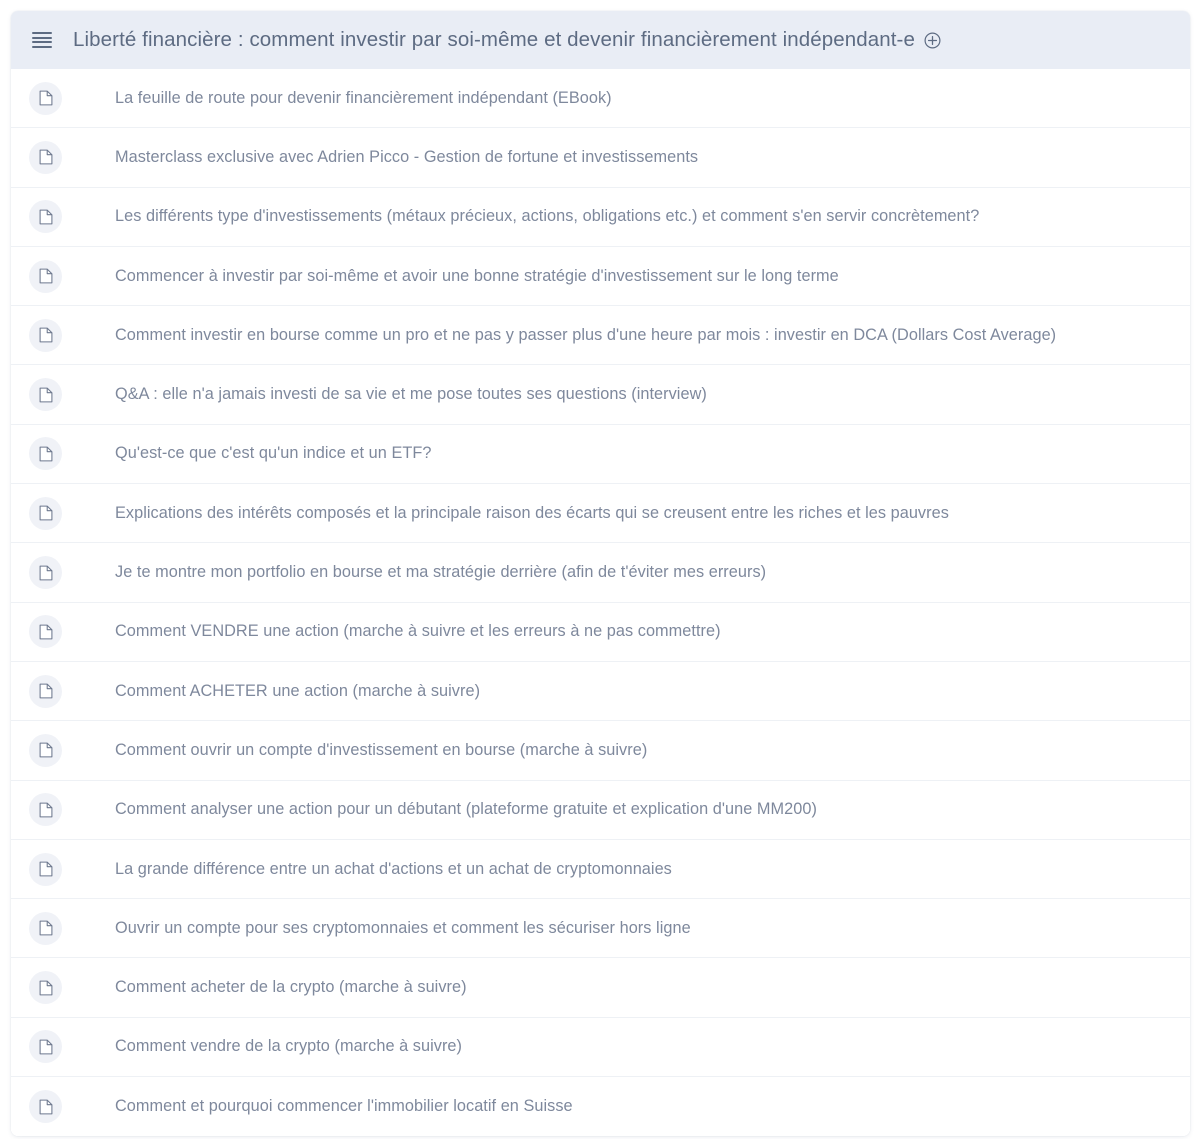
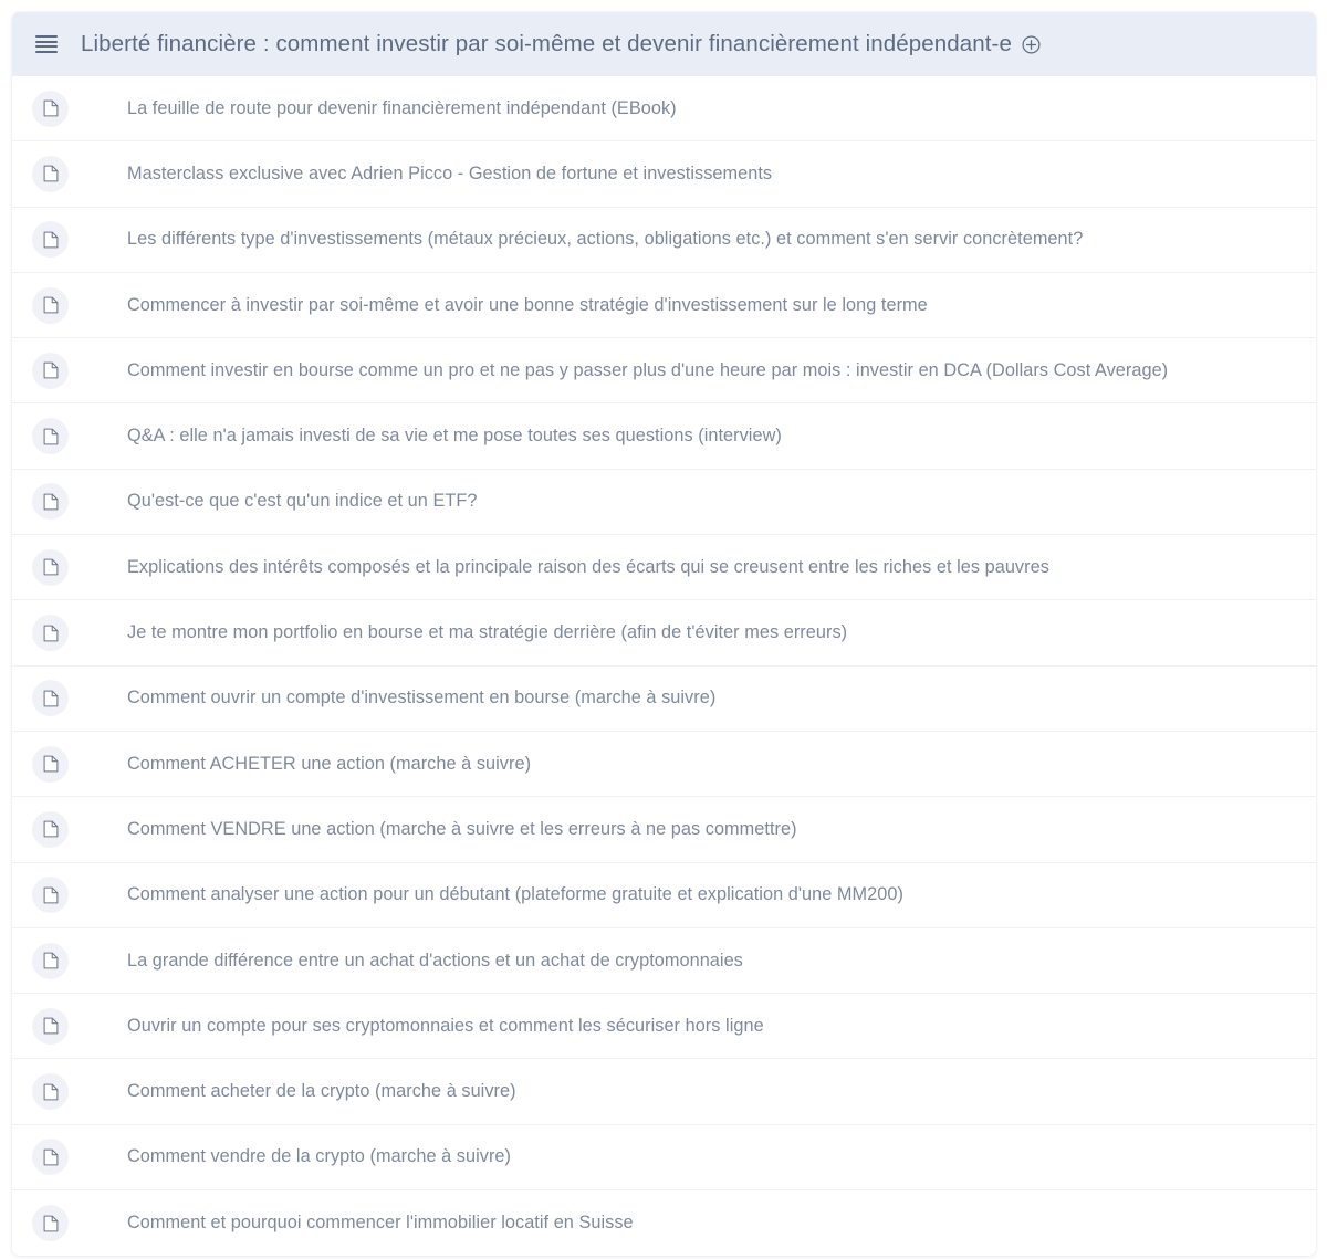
  Liberté financière : comment investir par soi-même et devenir financièrement indépendant-e
  La feuille de route pour devenir financièrement indépendant (EBook)
  Masterclass exclusive avec Adrien Picco - Gestion de fortune et investissements
  Les différents type d'investissements (métaux précieux, actions, obligations etc.) et comment s'en servir concrètement?
  Commencer à investir par soi-même et avoir une bonne stratégie d'investissement sur le long terme
  Comment investir en bourse comme un pro et ne pas y passer plus d'une heure par mois : investir en DCA (Dollars Cost Average)
  Q&A : elle n'a jamais investi de sa vie et me pose toutes ses questions (interview)
  Qu'est-ce que c'est qu'un indice et un ETF?
  Explications des intérêts composés et la principale raison des écarts qui se creusent entre les riches et les pauvres
  Je te montre mon portfolio en bourse et ma stratégie derrière (afin de t'éviter mes erreurs)
- Comment VENDRE une action (marche à suivre et les erreurs à ne pas commettre)
+ Comment ouvrir un compte d'investissement en bourse (marche à suivre)
  Comment ACHETER une action (marche à suivre)
- Comment ouvrir un compte d'investissement en bourse (marche à suivre)
+ Comment VENDRE une action (marche à suivre et les erreurs à ne pas commettre)
  Comment analyser une action pour un débutant (plateforme gratuite et explication d'une MM200)
  La grande différence entre un achat d'actions et un achat de cryptomonnaies
  Ouvrir un compte pour ses cryptomonnaies et comment les sécuriser hors ligne
  Comment acheter de la crypto (marche à suivre)
  Comment vendre de la crypto (marche à suivre)
  Comment et pourquoi commencer l'immobilier locatif en Suisse
